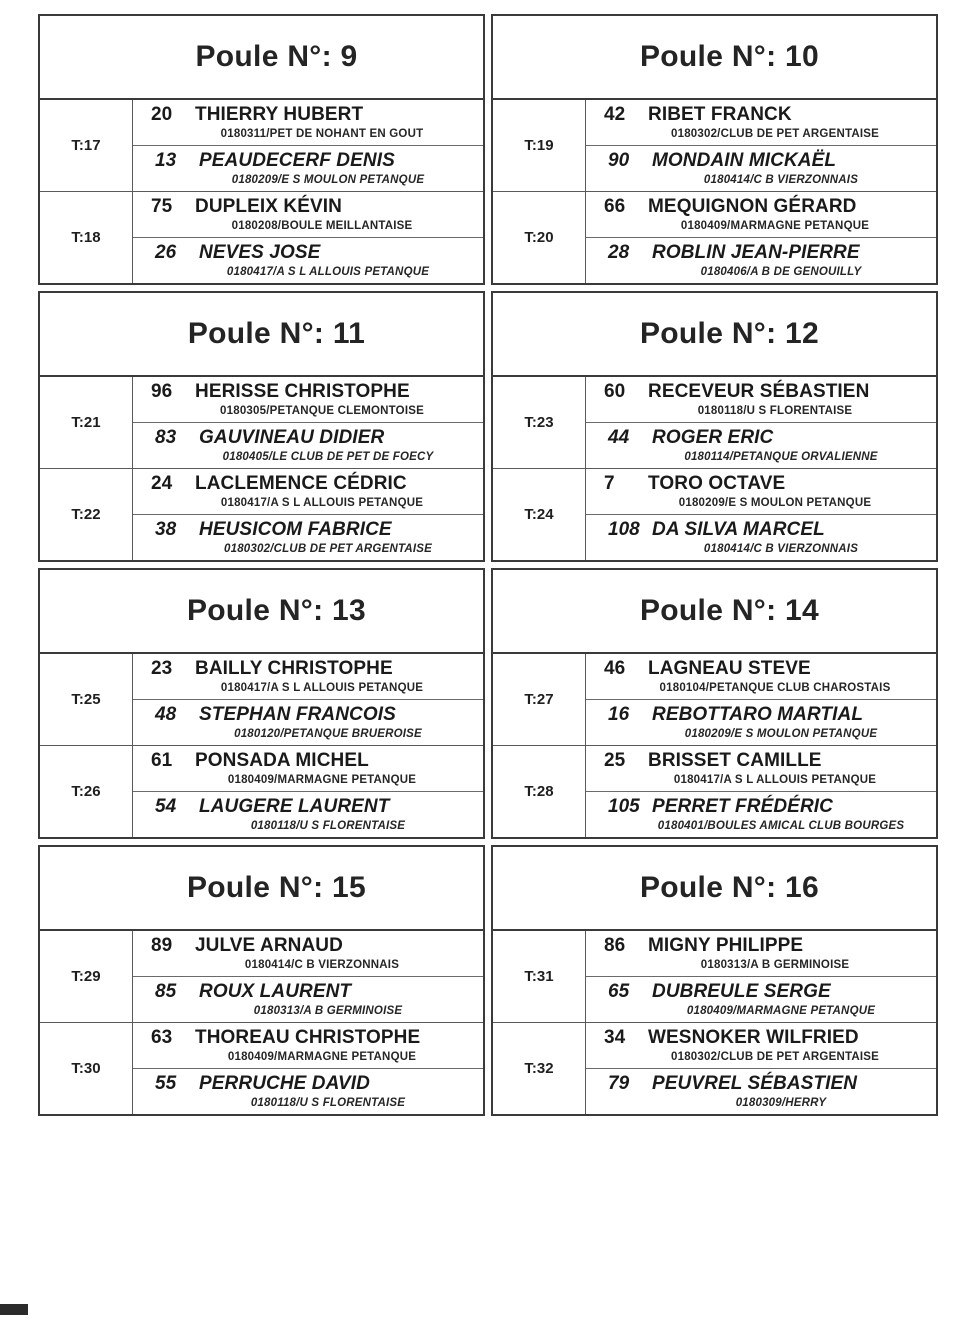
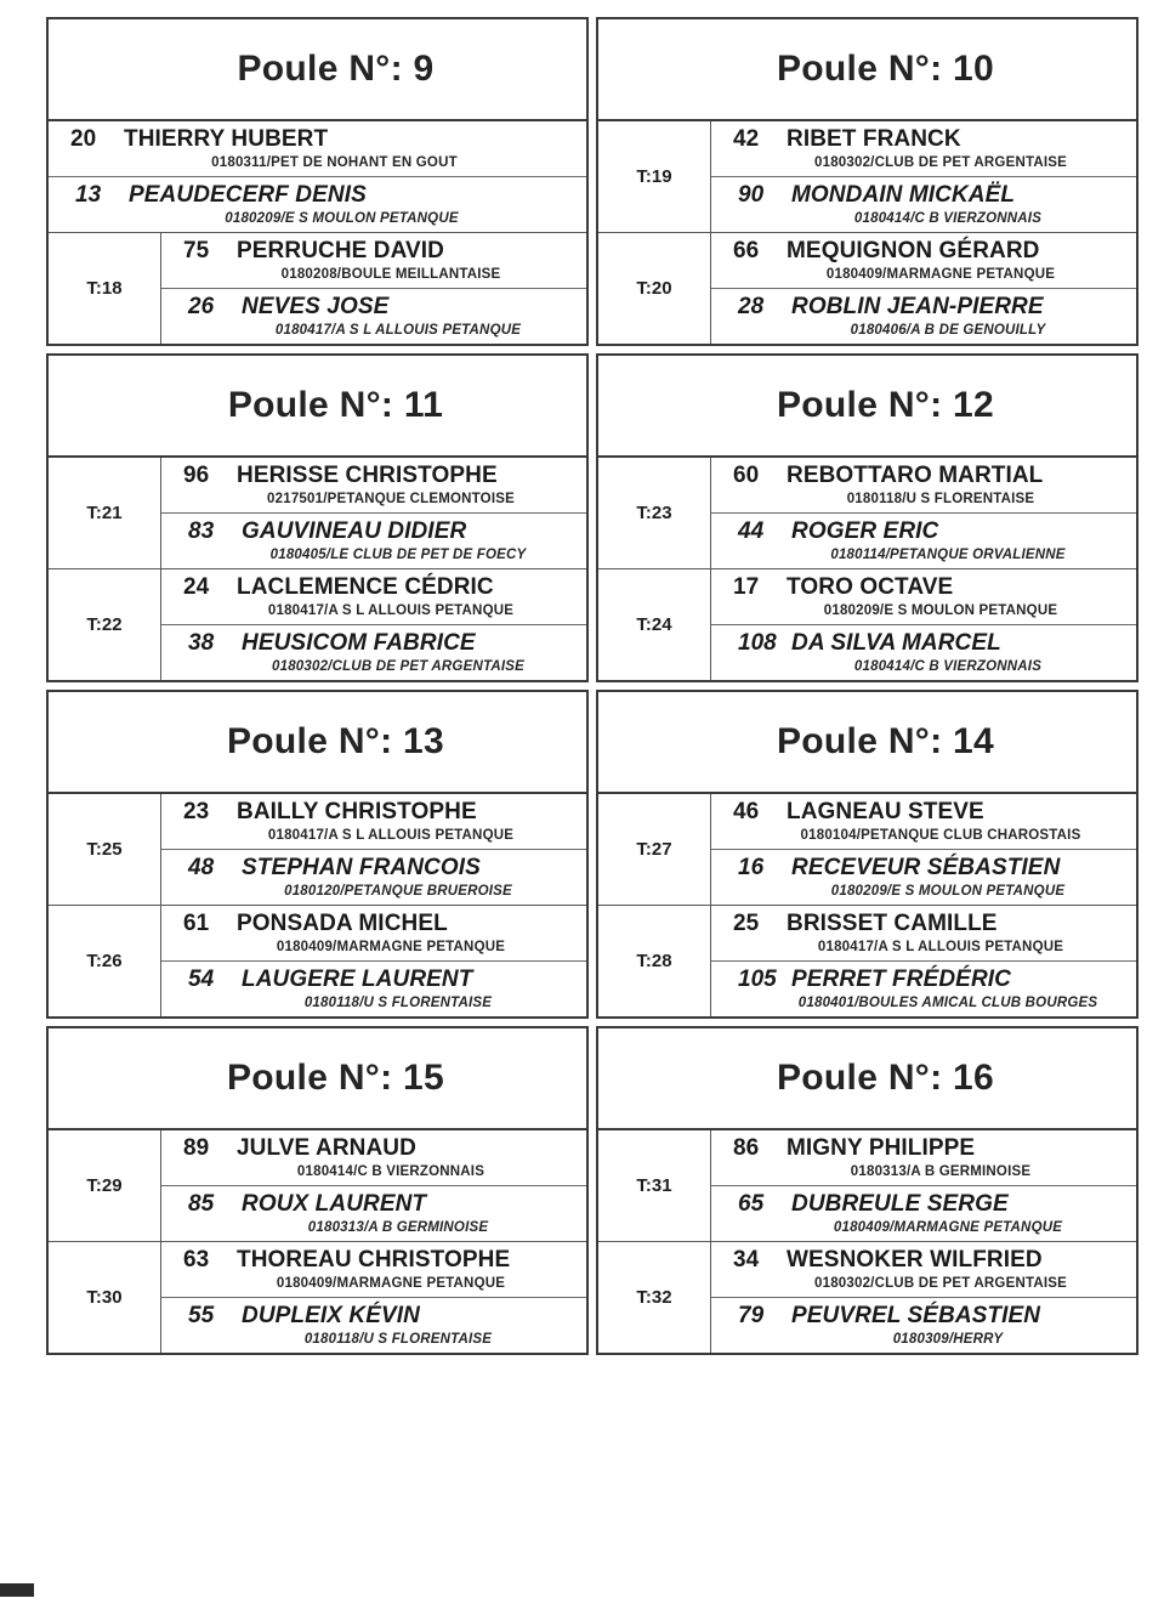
  Poule N°: 9
- T:17
  20
  THIERRY HUBERT
  0180311/PET DE NOHANT EN GOUT
  13
  PEAUDECERF DENIS
  0180209/E S MOULON PETANQUE
  T:18
  75
- DUPLEIX KÉVIN
+ PERRUCHE DAVID
  0180208/BOULE MEILLANTAISE
  26
  NEVES JOSE
  0180417/A S L ALLOUIS PETANQUE
  Poule N°: 10
  T:19
  42
  RIBET FRANCK
  0180302/CLUB DE PET ARGENTAISE
  90
  MONDAIN MICKAËL
  0180414/C B VIERZONNAIS
  T:20
  66
  MEQUIGNON GÉRARD
  0180409/MARMAGNE PETANQUE
  28
  ROBLIN JEAN-PIERRE
  0180406/A B DE GENOUILLY
  Poule N°: 11
  T:21
  96
  HERISSE CHRISTOPHE
- 0180305/PETANQUE CLEMONTOISE
+ 0217501/PETANQUE CLEMONTOISE
  83
  GAUVINEAU DIDIER
  0180405/LE CLUB DE PET DE FOECY
  T:22
  24
  LACLEMENCE CÉDRIC
  0180417/A S L ALLOUIS PETANQUE
  38
  HEUSICOM FABRICE
  0180302/CLUB DE PET ARGENTAISE
  Poule N°: 12
  T:23
  60
- RECEVEUR SÉBASTIEN
+ REBOTTARO MARTIAL
  0180118/U S FLORENTAISE
  44
  ROGER ERIC
  0180114/PETANQUE ORVALIENNE
  T:24
- 7
+ 17
  TORO OCTAVE
  0180209/E S MOULON PETANQUE
  108
  DA SILVA MARCEL
  0180414/C B VIERZONNAIS
  Poule N°: 13
  T:25
  23
  BAILLY CHRISTOPHE
  0180417/A S L ALLOUIS PETANQUE
  48
  STEPHAN FRANCOIS
  0180120/PETANQUE BRUEROISE
  T:26
  61
  PONSADA MICHEL
  0180409/MARMAGNE PETANQUE
  54
  LAUGERE LAURENT
  0180118/U S FLORENTAISE
  Poule N°: 14
  T:27
  46
  LAGNEAU STEVE
  0180104/PETANQUE CLUB CHAROSTAIS
  16
- REBOTTARO MARTIAL
+ RECEVEUR SÉBASTIEN
  0180209/E S MOULON PETANQUE
  T:28
  25
  BRISSET CAMILLE
  0180417/A S L ALLOUIS PETANQUE
  105
  PERRET FRÉDÉRIC
  0180401/BOULES AMICAL CLUB BOURGES
  Poule N°: 15
  T:29
  89
  JULVE ARNAUD
  0180414/C B VIERZONNAIS
  85
  ROUX LAURENT
  0180313/A B GERMINOISE
  T:30
  63
  THOREAU CHRISTOPHE
  0180409/MARMAGNE PETANQUE
  55
- PERRUCHE DAVID
+ DUPLEIX KÉVIN
  0180118/U S FLORENTAISE
  Poule N°: 16
  T:31
  86
  MIGNY PHILIPPE
  0180313/A B GERMINOISE
  65
  DUBREULE SERGE
  0180409/MARMAGNE PETANQUE
  T:32
  34
  WESNOKER WILFRIED
  0180302/CLUB DE PET ARGENTAISE
  79
  PEUVREL SÉBASTIEN
  0180309/HERRY
